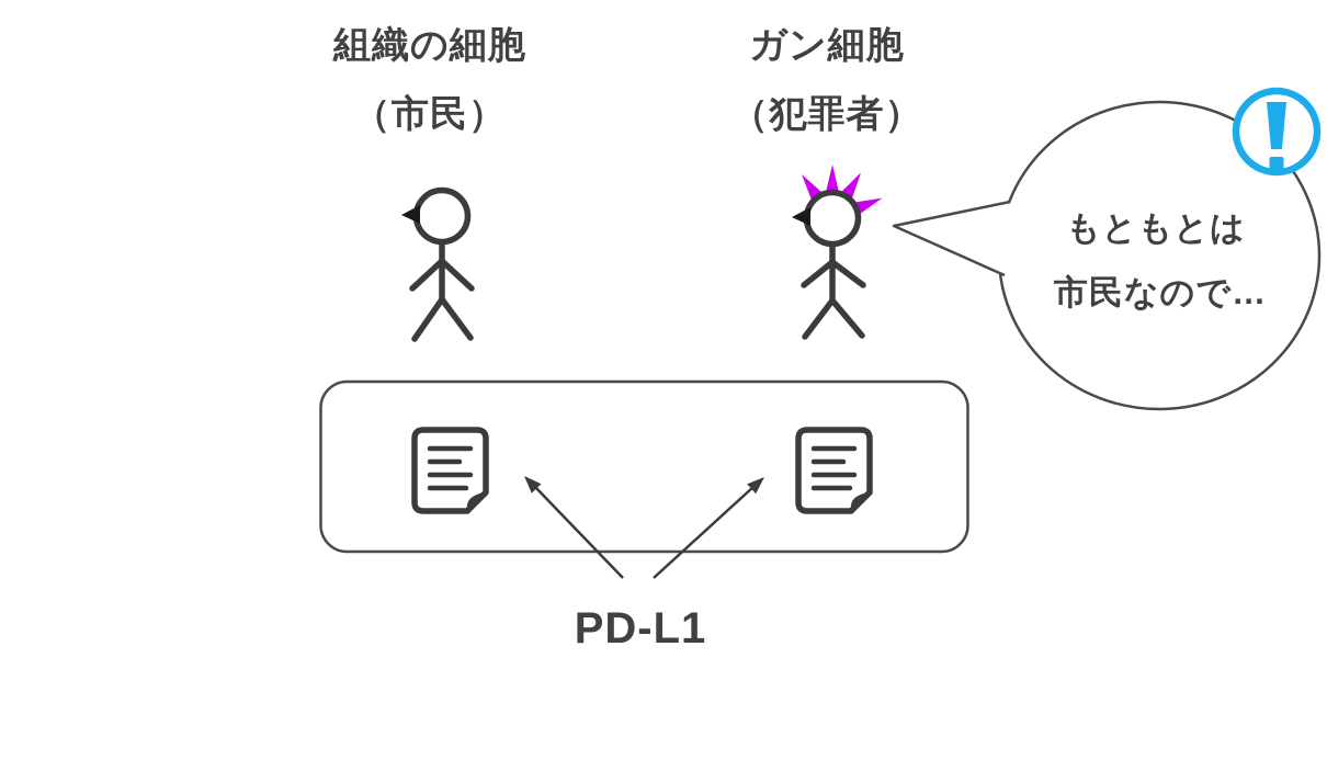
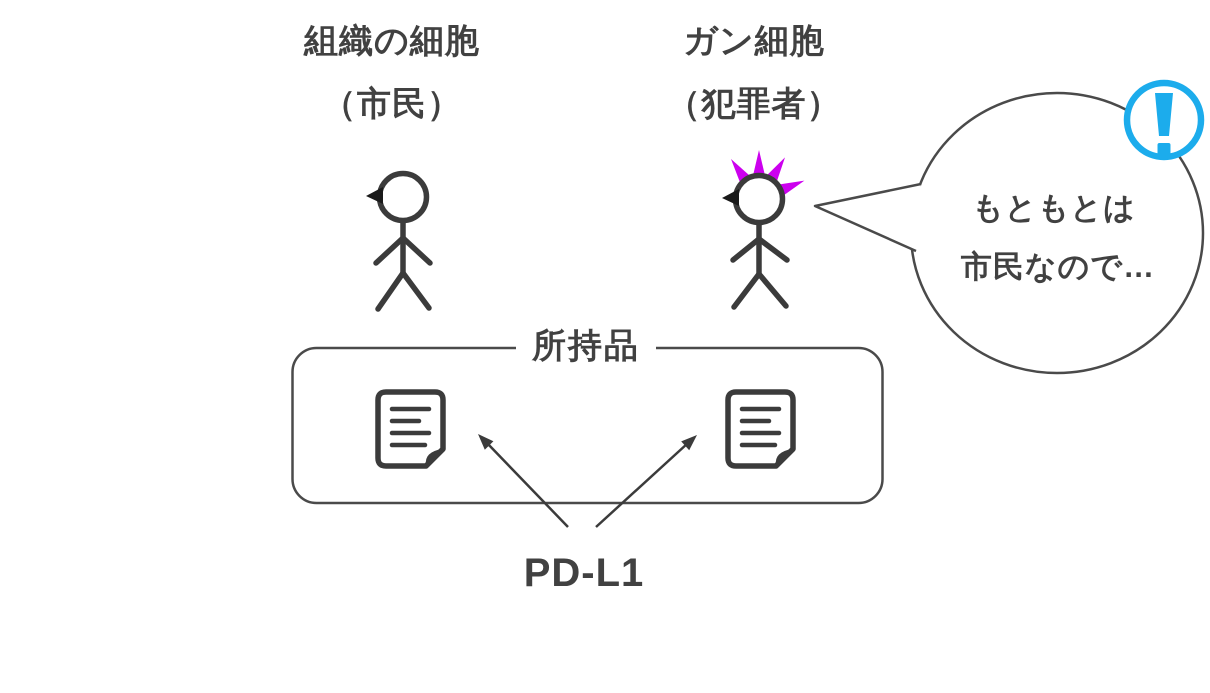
  組織の細胞
  （市民）
  ガン細胞
  （犯罪者）
  もともとは
  市民なので…
+ 所持品
  PD-L1
